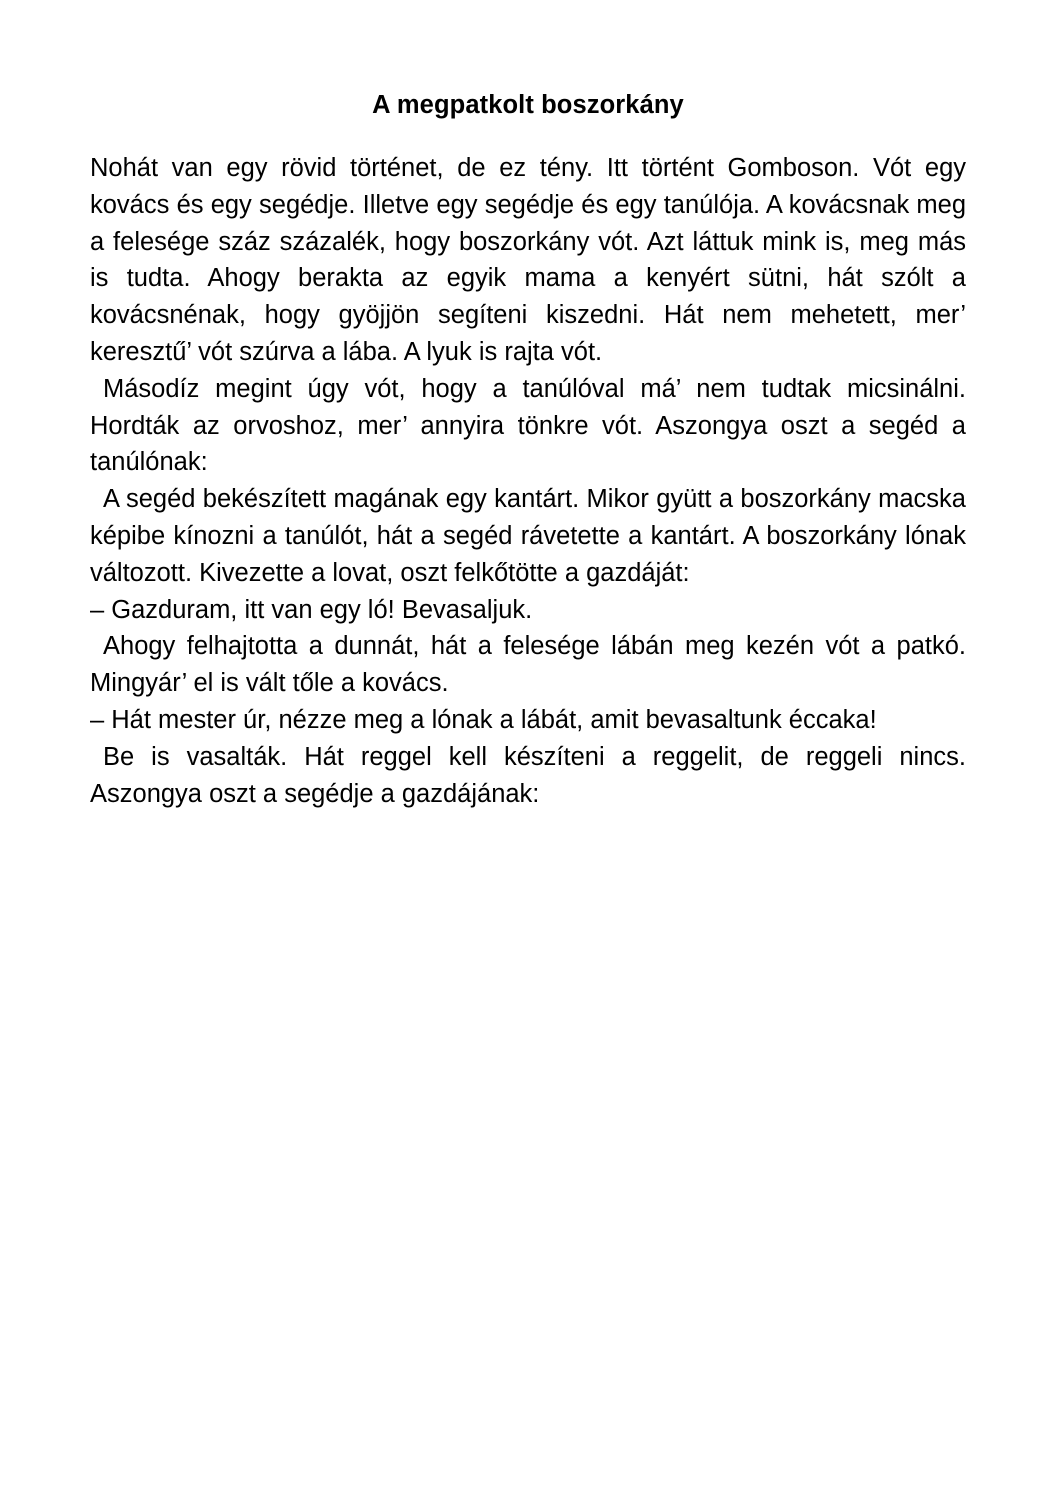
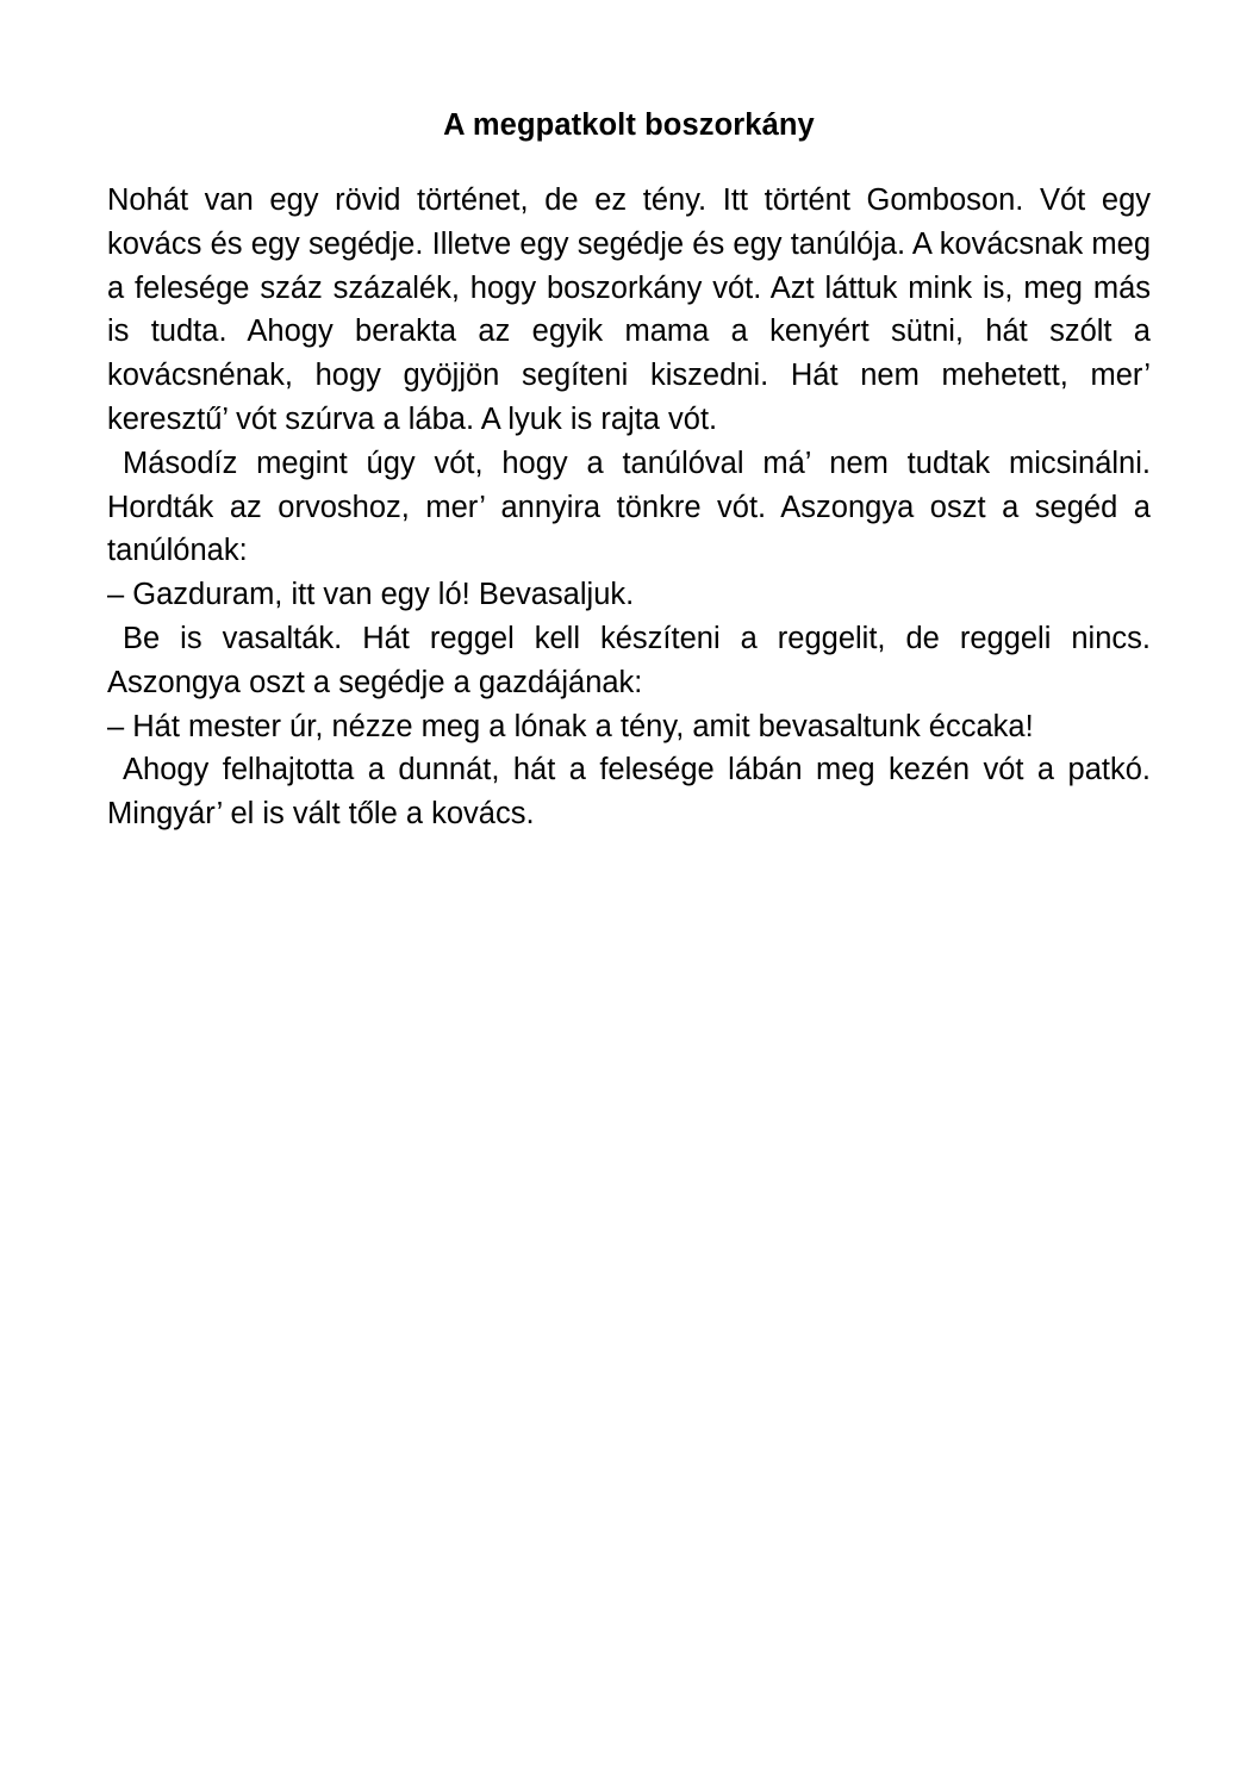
  A megpatkolt boszorkány
  Nohát van egy rövid történet, de ez tény. Itt történt Gomboson. Vót egy kovács és egy segédje. Illetve egy segédje és egy tanúlója. A kovácsnak meg a felesége száz százalék, hogy boszorkány vót. Azt láttuk mink is, meg más is tudta. Ahogy berakta az egyik mama a kenyért sütni, hát szólt a kovácsnénak, hogy gyöjjön segíteni kiszedni. Hát nem mehetett, mer’ keresztű’ vót szúrva a lába. A lyuk is rajta vót.
  Másodíz megint úgy vót, hogy a tanúlóval má’ nem tudtak micsinálni. Hordták az orvoshoz, mer’ annyira tönkre vót. Aszongya oszt a segéd a tanúlónak:
- A segéd bekészített magának egy kantárt. Mikor gyütt a boszorkány macska képibe kínozni a tanúlót, hát a segéd rávetette a kantárt. A boszorkány lónak változott. Kivezette a lovat, oszt felkőtötte a gazdáját:
  – Gazduram, itt van egy ló! Bevasaljuk.
- Ahogy felhajtotta a dunnát, hát a felesége lábán meg kezén vót a patkó. Mingyár’ el is vált tőle a kovács.
+ Be is vasalták. Hát reggel kell készíteni a reggelit, de reggeli nincs. Aszongya oszt a segédje a gazdájának:
- – Hát mester úr, nézze meg a lónak a lábát, amit bevasaltunk éccaka!
+ – Hát mester úr, nézze meg a lónak a tény, amit bevasaltunk éccaka!
- Be is vasalták. Hát reggel kell készíteni a reggelit, de reggeli nincs. Aszongya oszt a segédje a gazdájának:
+ Ahogy felhajtotta a dunnát, hát a felesége lábán meg kezén vót a patkó. Mingyár’ el is vált tőle a kovács.
